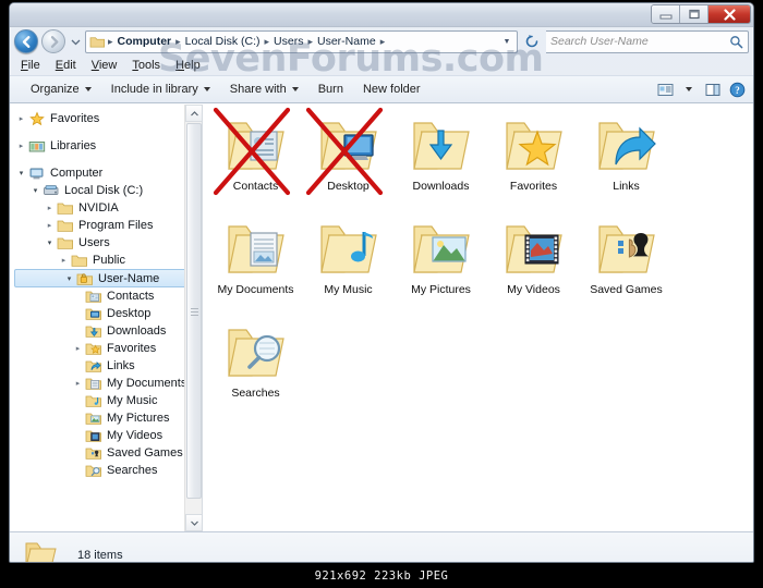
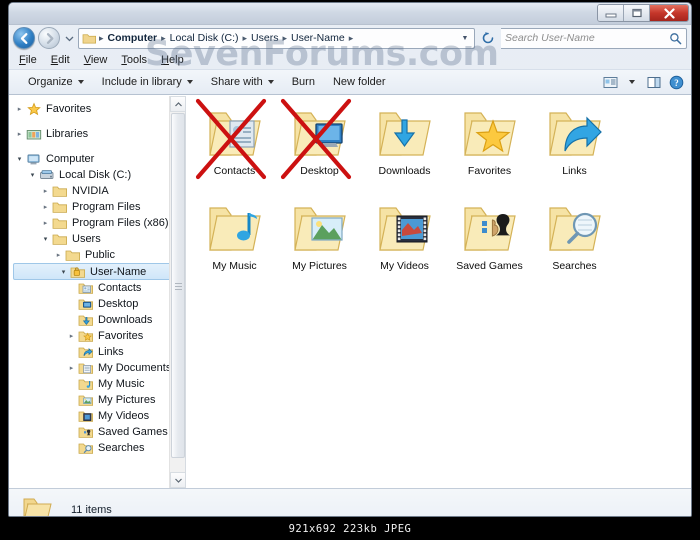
  ▸
  Computer
  ▸
  Local Disk (C:)
  ▸
  Users
  ▸
  User-Name
  ▸
  Search User-Name
  File
  Edit
  View
  Tools
  Help
  Organize
  Include in library
  Share with
  Burn
  New folder
  ?
  Favorites
  Libraries
  Computer
  Local Disk (C:)
  NVIDIA
  Program Files
+ Program Files (x86)
  Users
  Public
  User-Name
  Contacts
  Desktop
  Downloads
  Favorites
  Links
  My Document
  My Music
  My Pictures
  My Videos
  Saved Games
  Searches
  Contacts
  Desktop
  Downloads
  Favorites
  Links
- My Documents
  My Music
  My Pictures
  My Videos
  Saved Games
  Searches
- 18 items
+ 11 items
  SevenForums.com
  921x692 223kb JPEG
